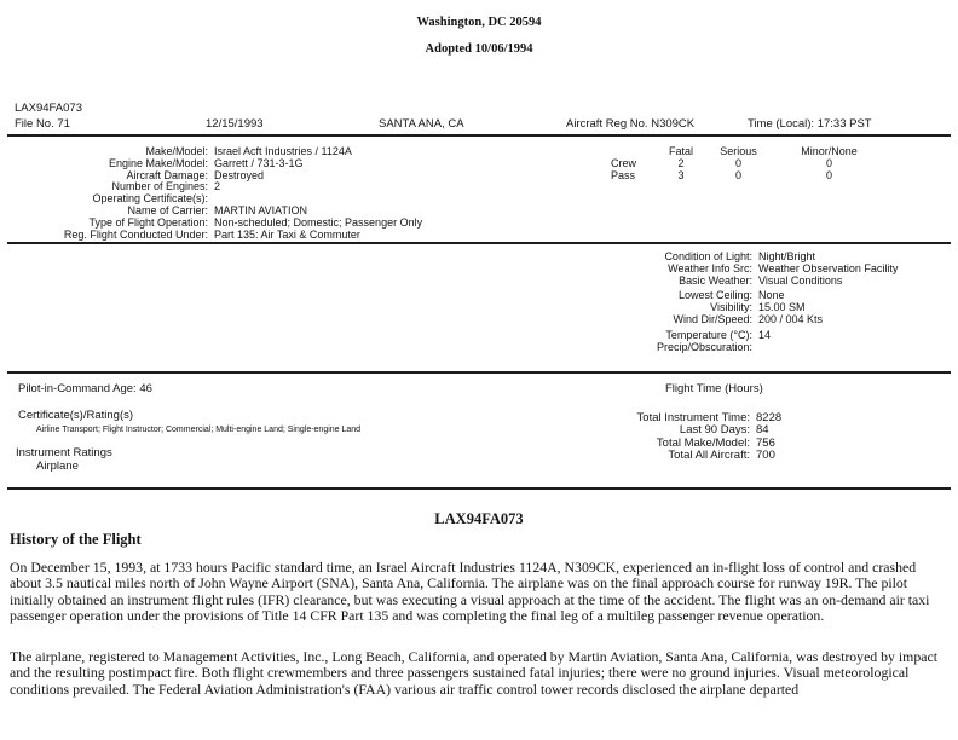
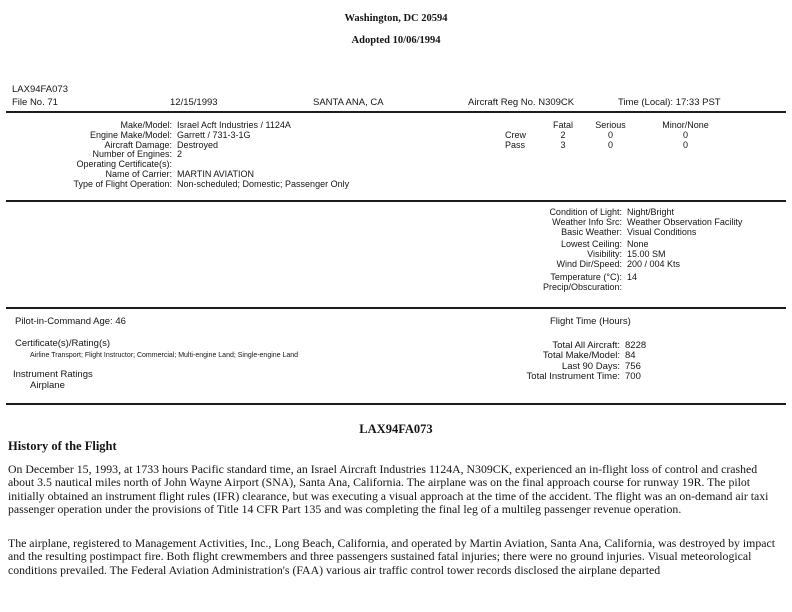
  Washington, DC 20594
  Adopted 10/06/1994
  LAX94FA073
  File No. 71
  12/15/1993
  SANTA ANA, CA
  Aircraft Reg No. N309CK
  Time (Local): 17:33 PST
  Make/Model:
  Israel Acft Industries / 1124A
  Engine Make/Model:
  Garrett / 731-3-1G
  Aircraft Damage:
  Destroyed
  Number of Engines:
  2
  Operating Certificate(s):
  Name of Carrier:
  MARTIN AVIATION
  Type of Flight Operation:
  Non-scheduled; Domestic; Passenger Only
- Reg. Flight Conducted Under:
- Part 135: Air Taxi & Commuter
  Fatal
  Serious
  Minor/None
  Crew
  2
  0
  0
  Pass
  3
  0
  0
  Condition of Light:
  Night/Bright
  Weather Info Src:
  Weather Observation Facility
  Basic Weather:
  Visual Conditions
  Lowest Ceiling:
  None
  Visibility:
  15.00 SM
  Wind Dir/Speed:
  200 / 004 Kts
  Temperature (°C):
  14
  Precip/Obscuration:
  Pilot-in-Command Age: 46
  Certificate(s)/Rating(s)
  Instrument Ratings
  Airplane
  Flight Time (Hours)
- Total Instrument Time:
+ Total All Aircraft:
  8228
- Last 90 Days:
+ Total Make/Model:
  84
- Total Make/Model:
+ Last 90 Days:
  756
- Total All Aircraft:
+ Total Instrument Time:
  700
  LAX94FA073
  History of the Flight
  On December 15, 1993, at 1733 hours Pacific standard time, an Israel Aircraft Industries 1124A, N309CK, experienced an in-flight loss of control and crashed about 3.5 nautical miles north of John Wayne Airport (SNA), Santa Ana, California. The airplane was on the final approach course for runway 19R. The pilot initially obtained an instrument flight rules (IFR) clearance, but was executing a visual approach at the time of the accident. The flight was an on-demand air taxi passenger operation under the provisions of Title 14 CFR Part 135 and was completing the final leg of a multileg passenger revenue operation.
  The airplane, registered to Management Activities, Inc., Long Beach, California, and operated by Martin Aviation, Santa Ana, California, was destroyed by impact and the resulting postimpact fire. Both flight crewmembers and three passengers sustained fatal injuries; there were no ground injuries. Visual meteorological conditions prevailed. The Federal Aviation Administration's (FAA) various air traffic control tower records disclosed the airplane departed
